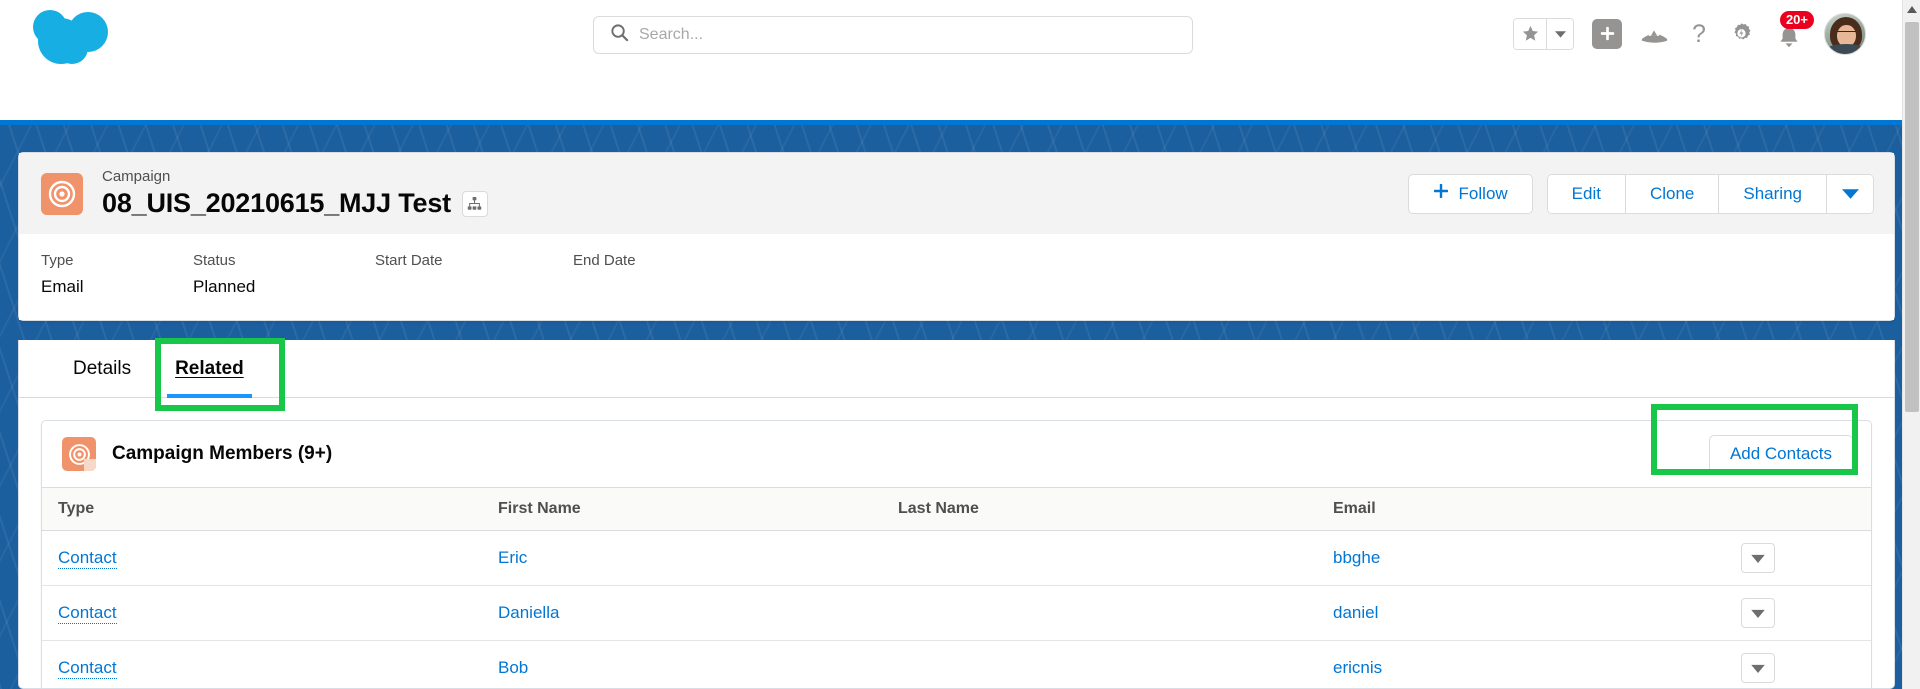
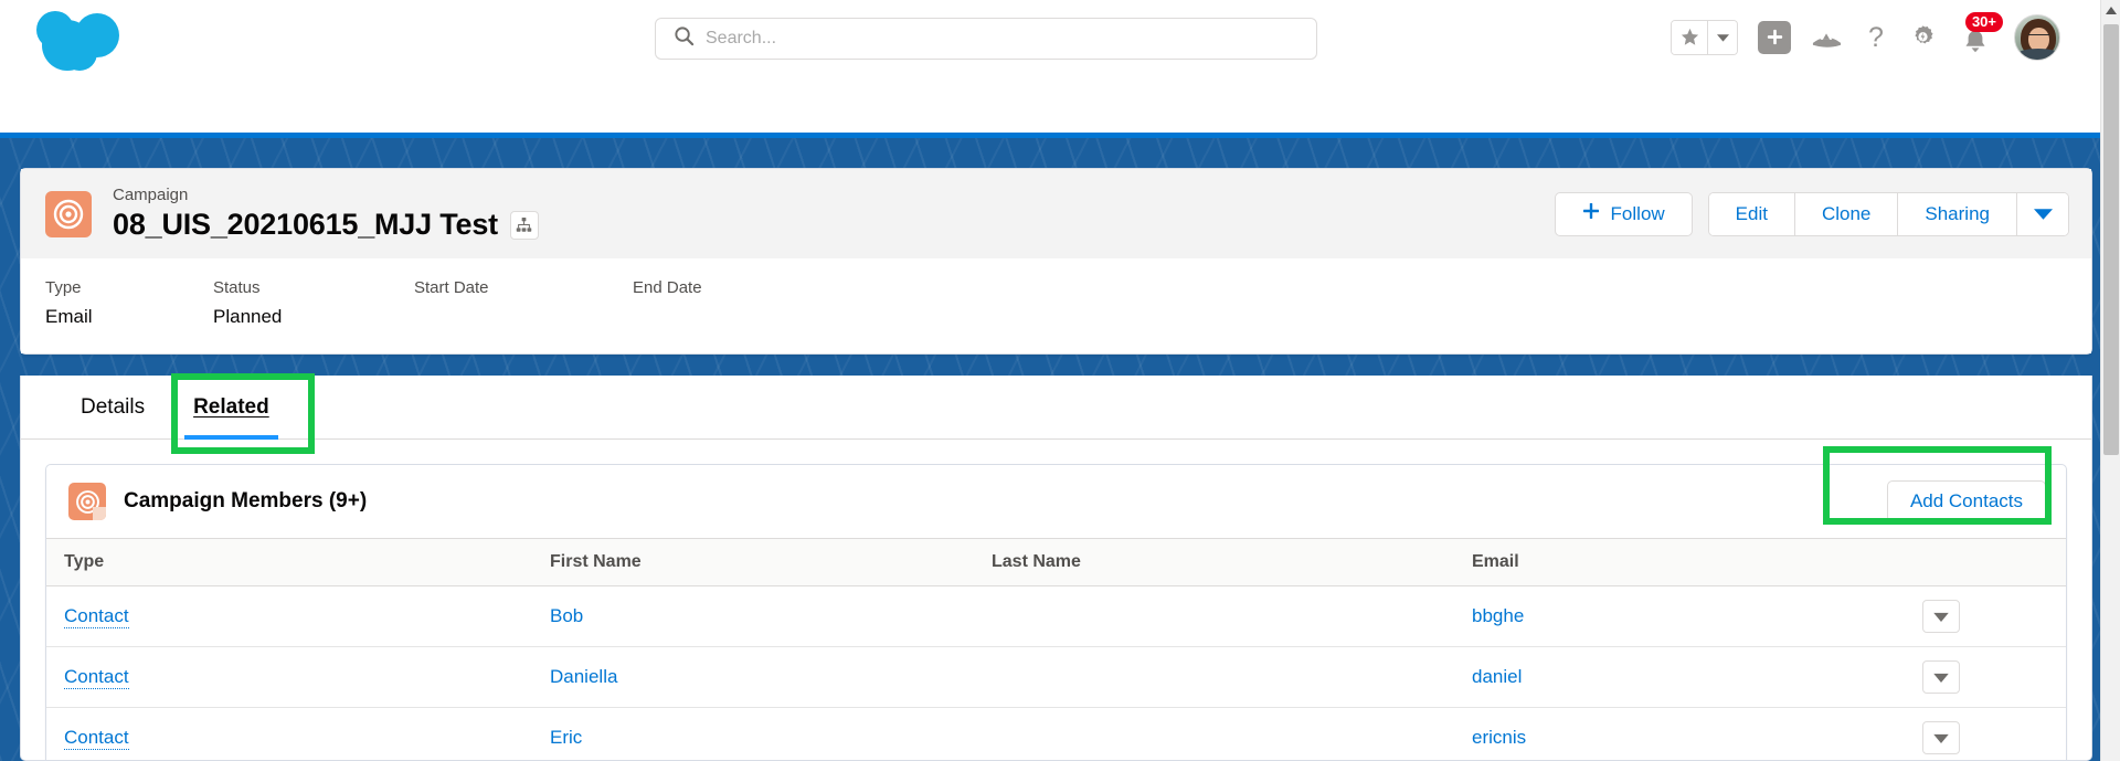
  Search...
  ?
- 20+
+ 30+
  Campaign
  08_UIS_20210615_MJJ Test
  Follow
  Edit
  Clone
  Sharing
  Type
  Email
  Status
  Planned
  Start Date
  End Date
  Details
  Related
  Campaign Members (9+)
  Add Contacts
  Type	First Name	Last Name	Email
- Contact	Eric		bbghe
+ Contact	Bob		bbghe
  Contact	Daniella		daniel
- Contact	Bob		ericnis
+ Contact	Eric		ericnis
